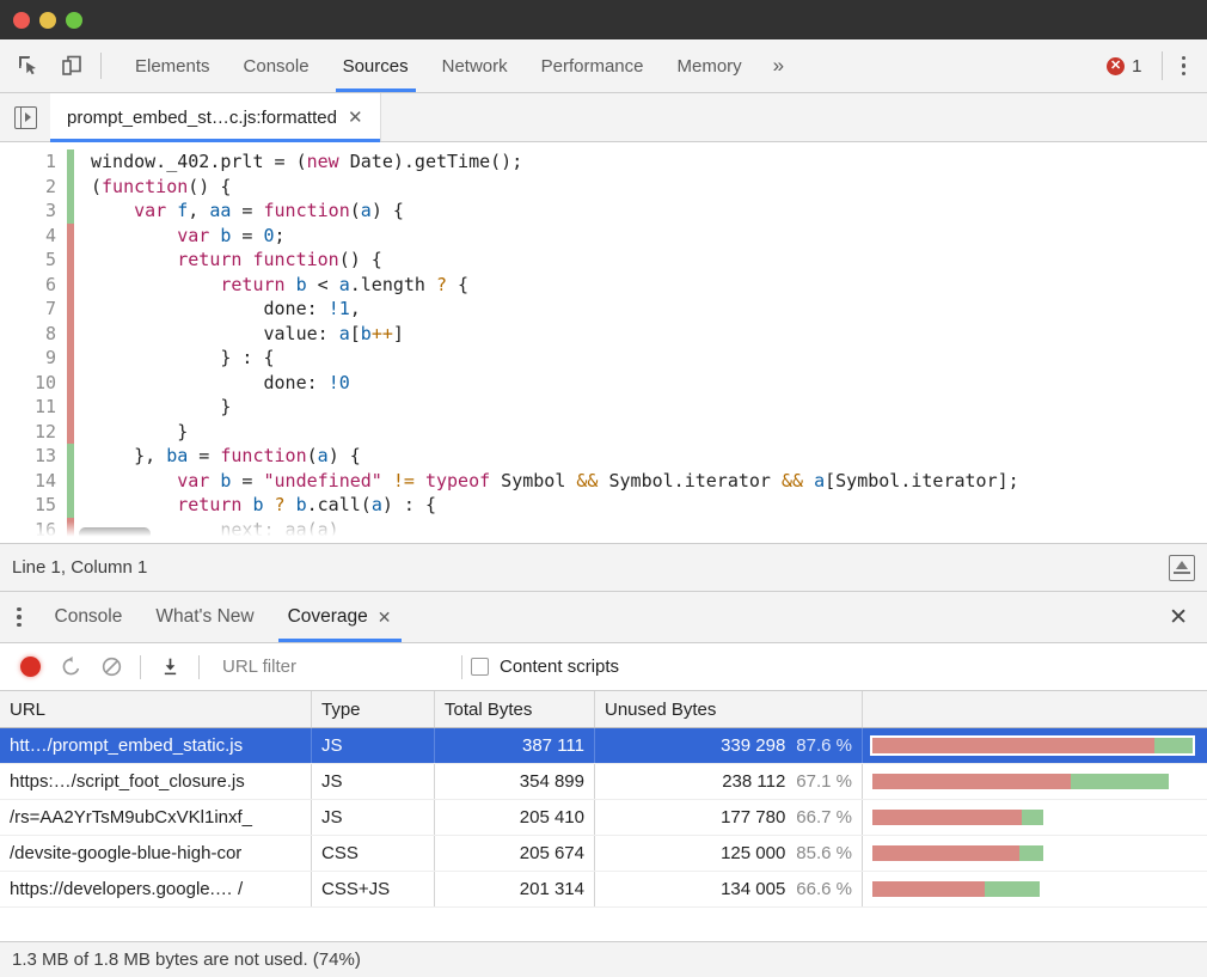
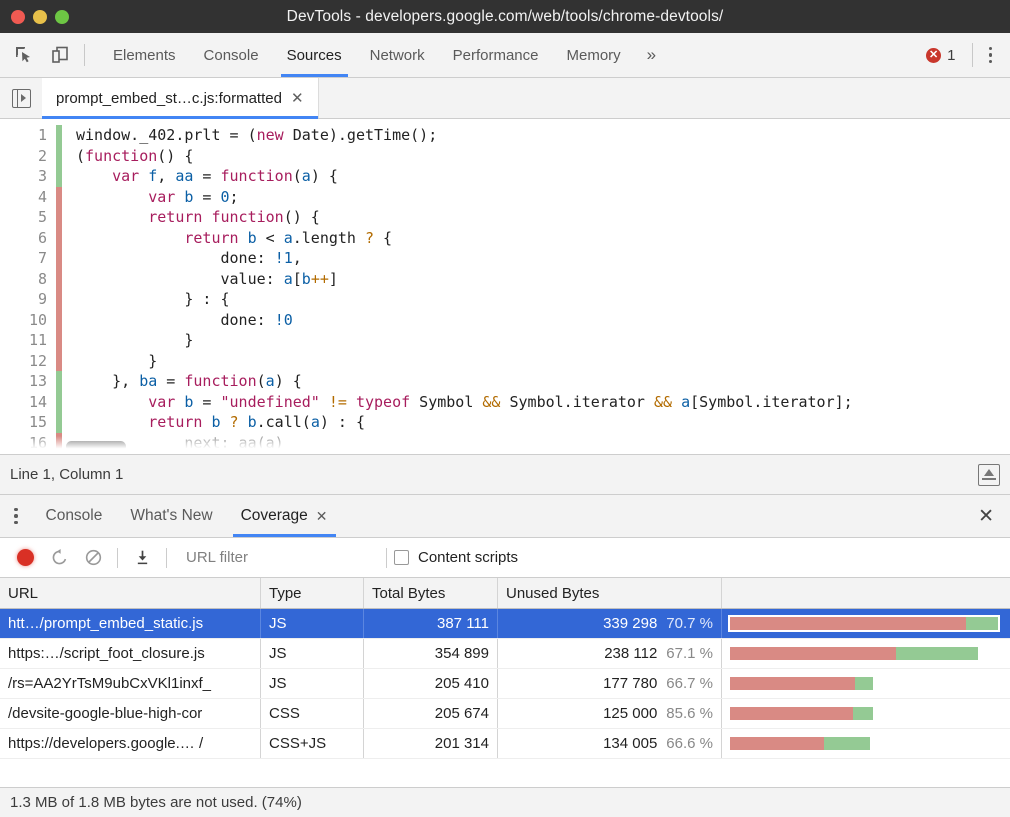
+ DevTools - developers.google.com/web/tools/chrome-devtools/
  Elements
  Console
  Sources
  Network
  Performance
  Memory
  »
  ✕
  1
  prompt_embed_st…c.js:formatted
  ✕
  1
  2
  3
  4
  5
  6
  7
  8
  9
  10
  11
  12
  13
  14
  15
  window._402.prlt = (new Date).getTime();
  (function() {
  var f, aa = function(a) {
  var b = 0;
  return function() {
  return b < a.length ? {
  done: !1,
  value: a[b++]
  } : {
  done: !0
  }
  }
  }, ba = function(a) {
  var b = "undefined" != typeof Symbol && Symbol.iterator && a[Symbol.iterator];
  return b ? b.call(a) : {
  Line 1, Column 1
  Console
  What's New
  Coverage
  ✕
  ✕
  URL filter
  Content scripts
  URL
  Type
  Total Bytes
  Unused Bytes
  htt…/prompt_embed_static.js
  JS
  387 111
  339 298
- 87.6 %
+ 70.7 %
  https:…/script_foot_closure.js
  JS
  354 899
  238 112
  67.1 %
  /rs=AA2YrTsM9ubCxVKl1inxf_
  JS
  205 410
  177 780
  66.7 %
  /devsite-google-blue-high-cor
  CSS
  205 674
  125 000
  85.6 %
  https://developers.google.… /
  CSS+JS
  201 314
  134 005
  66.6 %
  1.3 MB of 1.8 MB bytes are not used. (74%)
